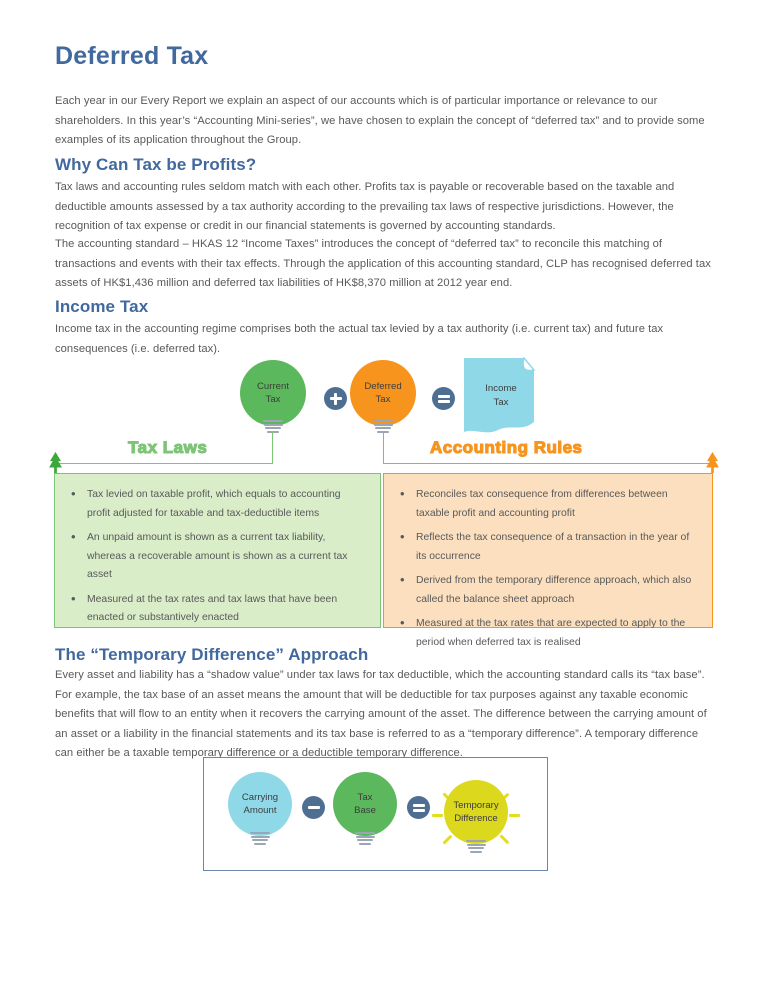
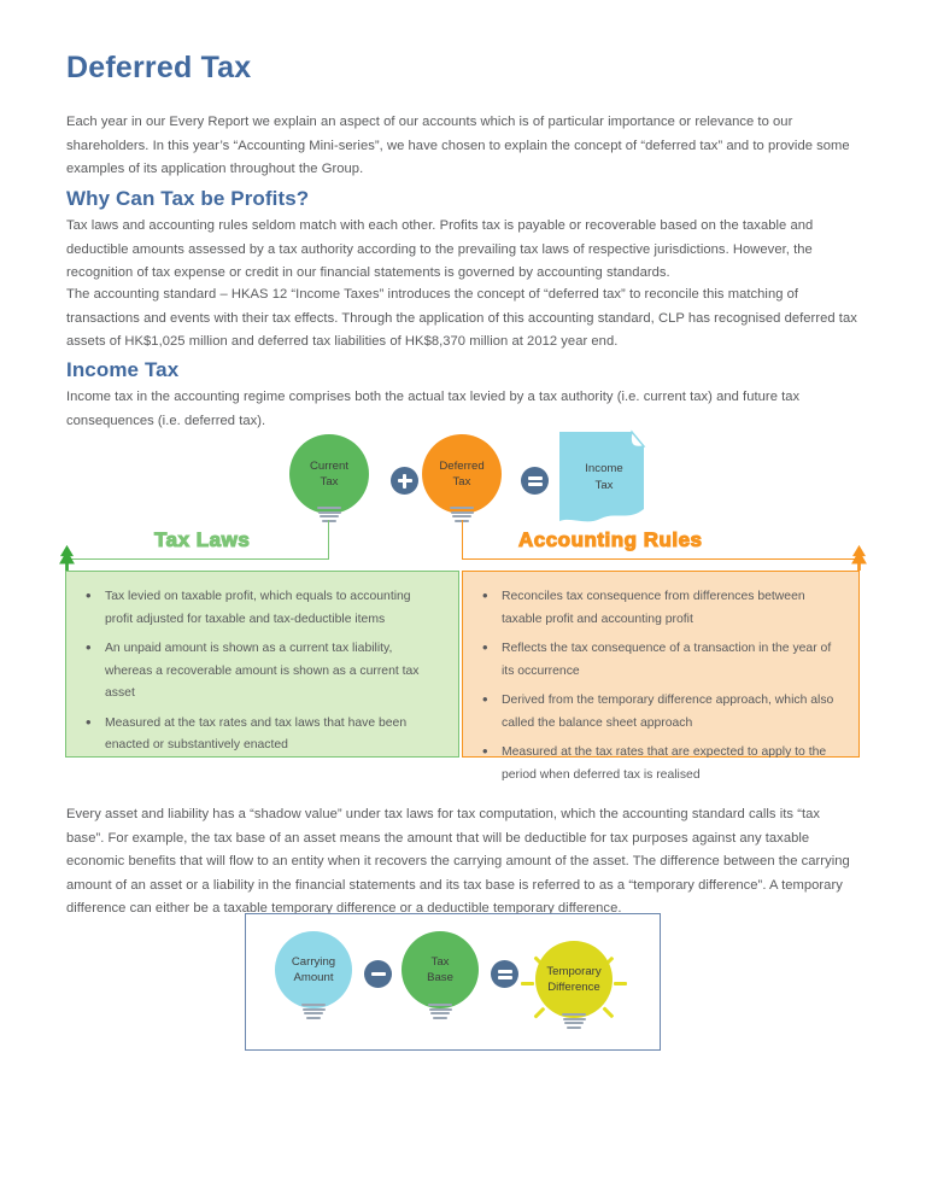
  Deferred Tax
  Each year in our Every Report we explain an aspect of our accounts which is of particular importance or relevance to our shareholders. In this year’s “Accounting Mini-series”, we have chosen to explain the concept of “deferred tax” and to provide some examples of its application throughout the Group.
  Why Can Tax be Profits?
  Tax laws and accounting rules seldom match with each other. Profits tax is payable or recoverable based on the taxable and deductible amounts assessed by a tax authority according to the prevailing tax laws of respective jurisdictions. However, the recognition of tax expense or credit in our financial statements is governed by accounting standards.
- The accounting standard – HKAS 12 “Income Taxes” introduces the concept of “deferred tax” to reconcile this matching of transactions and events with their tax effects. Through the application of this accounting standard, CLP has recognised deferred tax assets of HK$1,436 million and deferred tax liabilities of HK$8,370 million at 2012 year end.
+ The accounting standard – HKAS 12 “Income Taxes” introduces the concept of “deferred tax” to reconcile this matching of transactions and events with their tax effects. Through the application of this accounting standard, CLP has recognised deferred tax assets of HK$1,025 million and deferred tax liabilities of HK$8,370 million at 2012 year end.
  Income Tax
  Income tax in the accounting regime comprises both the actual tax levied by a tax authority (i.e. current tax) and future tax consequences (i.e. deferred tax).
  Current
  Tax
  Deferred
  Tax
  Income
  Tax
  Tax Laws
  Accounting Rules
  Tax levied on taxable profit, which equals to accounting profit adjusted for taxable and tax-deductible items
  An unpaid amount is shown as a current tax liability, whereas a recoverable amount is shown as a current tax asset
  Measured at the tax rates and tax laws that have been enacted or substantively enacted
  Reconciles tax consequence from differences between taxable profit and accounting profit
  Reflects the tax consequence of a transaction in the year of its occurrence
  Derived from the temporary difference approach, which also called the balance sheet approach
  Measured at the tax rates that are expected to apply to the period when deferred tax is realised
- The “Temporary Difference” Approach
- Every asset and liability has a “shadow value” under tax laws for tax deductible, which the accounting standard calls its “tax base”. For example, the tax base of an asset means the amount that will be deductible for tax purposes against any taxable economic benefits that will flow to an entity when it recovers the carrying amount of the asset. The difference between the carrying amount of an asset or a liability in the financial statements and its tax base is referred to as a “temporary difference”. A temporary difference can either be a taxable temporary difference or a deductible temporary difference.
+ Every asset and liability has a “shadow value” under tax laws for tax computation, which the accounting standard calls its “tax base”. For example, the tax base of an asset means the amount that will be deductible for tax purposes against any taxable economic benefits that will flow to an entity when it recovers the carrying amount of the asset. The difference between the carrying amount of an asset or a liability in the financial statements and its tax base is referred to as a “temporary difference”. A temporary difference can either be a taxable temporary difference or a deductible temporary difference.
  Carrying
  Amount
  Tax
  Base
  Temporary
  Difference
